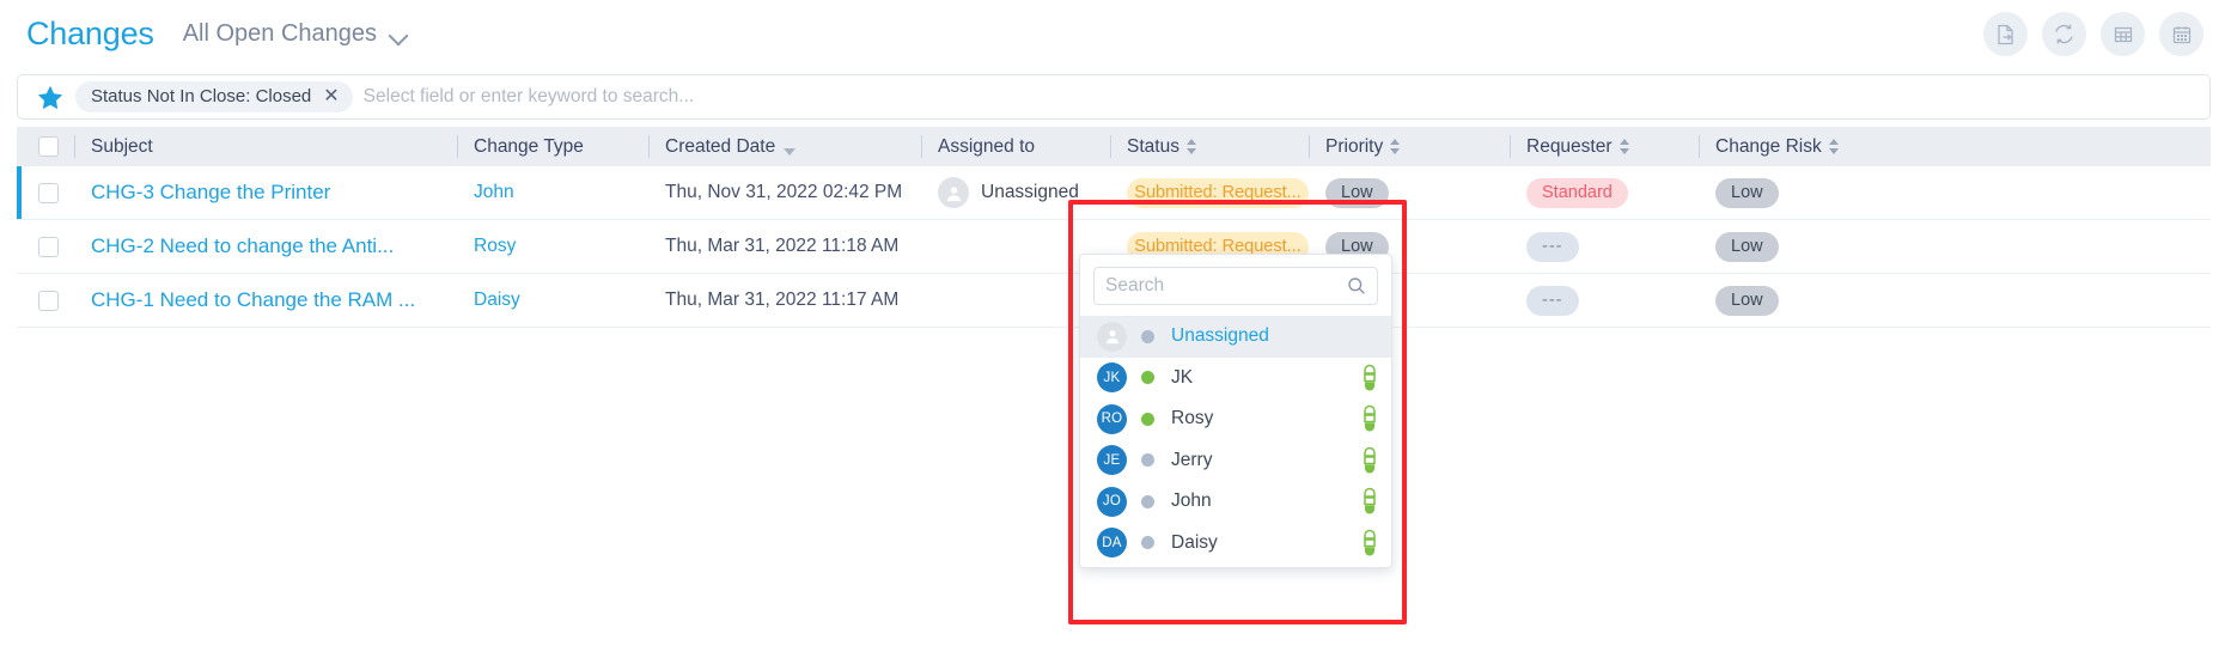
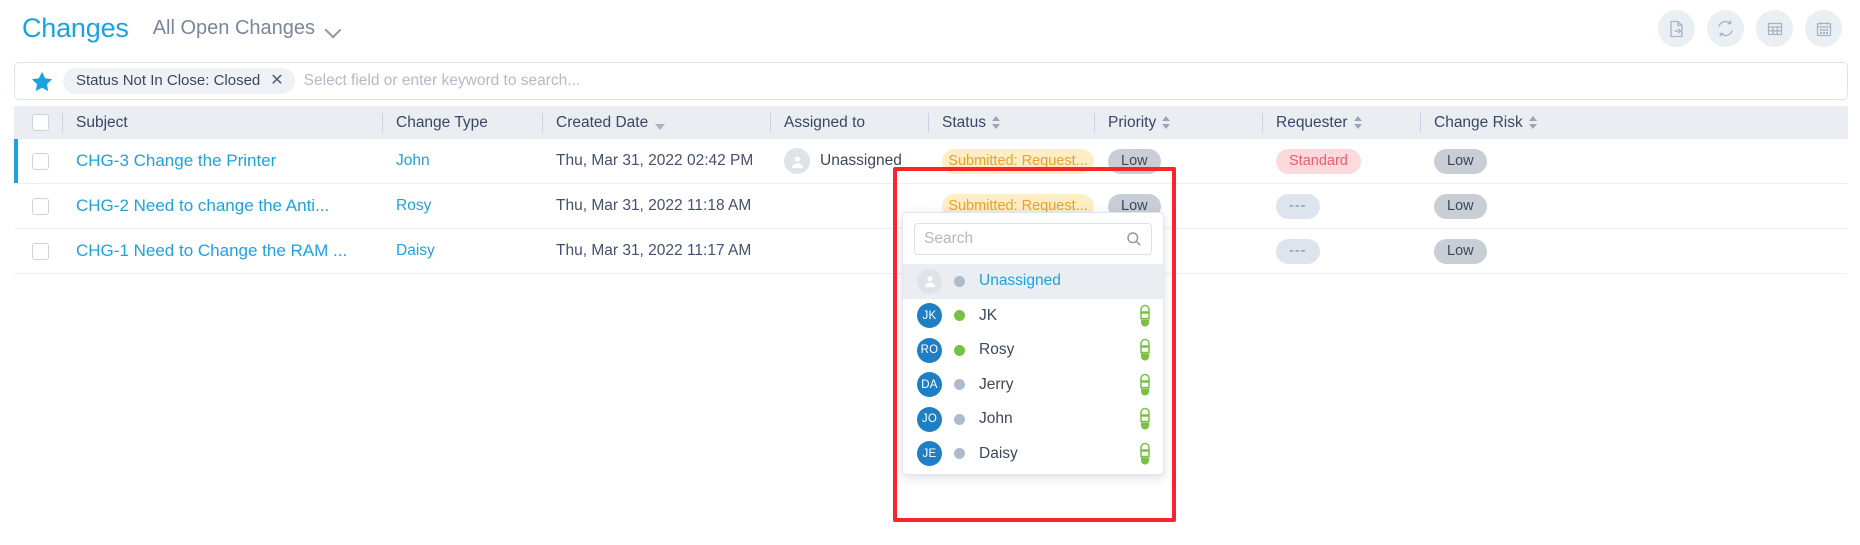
  Changes
  All Open Changes
  Status Not In Close: Closed
  ✕
  Select field or enter keyword to search...
  Subject
  Change Type
  Created Date
  Assigned to
  Status
  Priority
  Requester
  Change Risk
  CHG-3 Change the Printer
  John
- Thu, Nov 31, 2022 02:42 PM
+ Thu, Mar 31, 2022 02:42 PM
  Unassigned
  Submitted: Request...
  Low
  Standard
  Low
  CHG-2 Need to change the Anti...
  Rosy
  Thu, Mar 31, 2022 11:18 AM
  Submitted: Request...
  Low
  ---
  Low
  CHG-1 Need to Change the RAM ...
  Daisy
  Thu, Mar 31, 2022 11:17 AM
  ---
  Low
  Search
  Unassigned
  JK
  JK
  RO
  Rosy
- JE
+ DA
  Jerry
  JO
  John
- DA
+ JE
  Daisy
